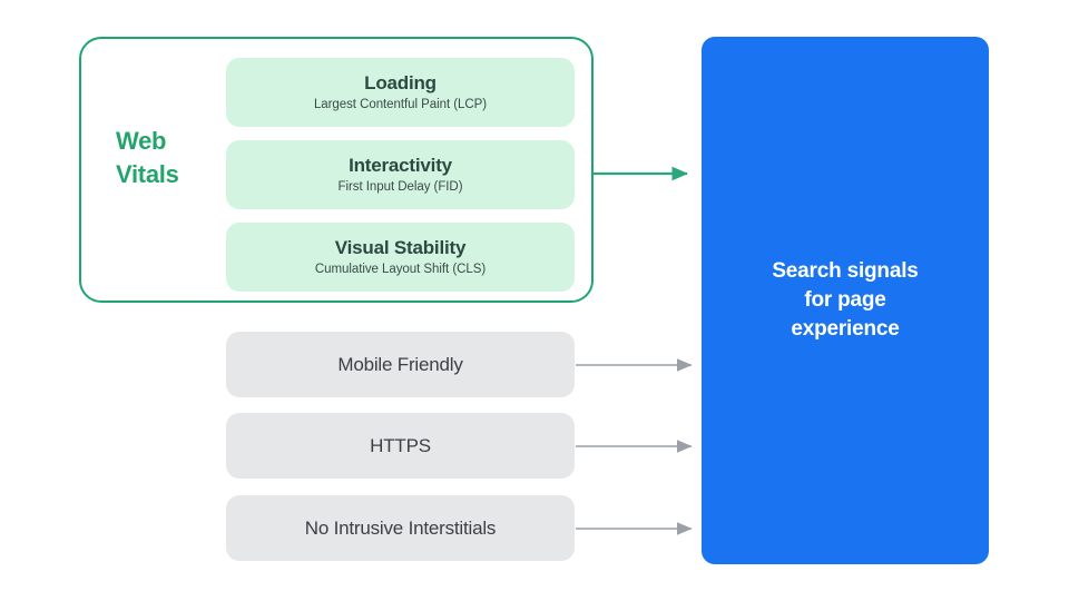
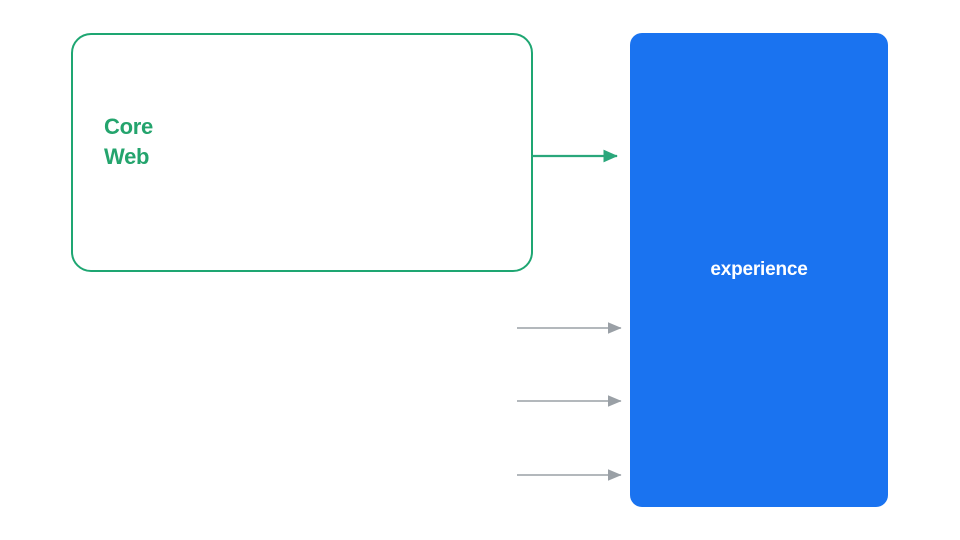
+ Core
  Web
- Vitals
- Loading
- Largest Contentful Paint (LCP)
- Interactivity
- First Input Delay (FID)
- Visual Stability
- Cumulative Layout Shift (CLS)
- Mobile Friendly
- HTTPS
- No Intrusive Interstitials
- Search signals
- for page
  experience
